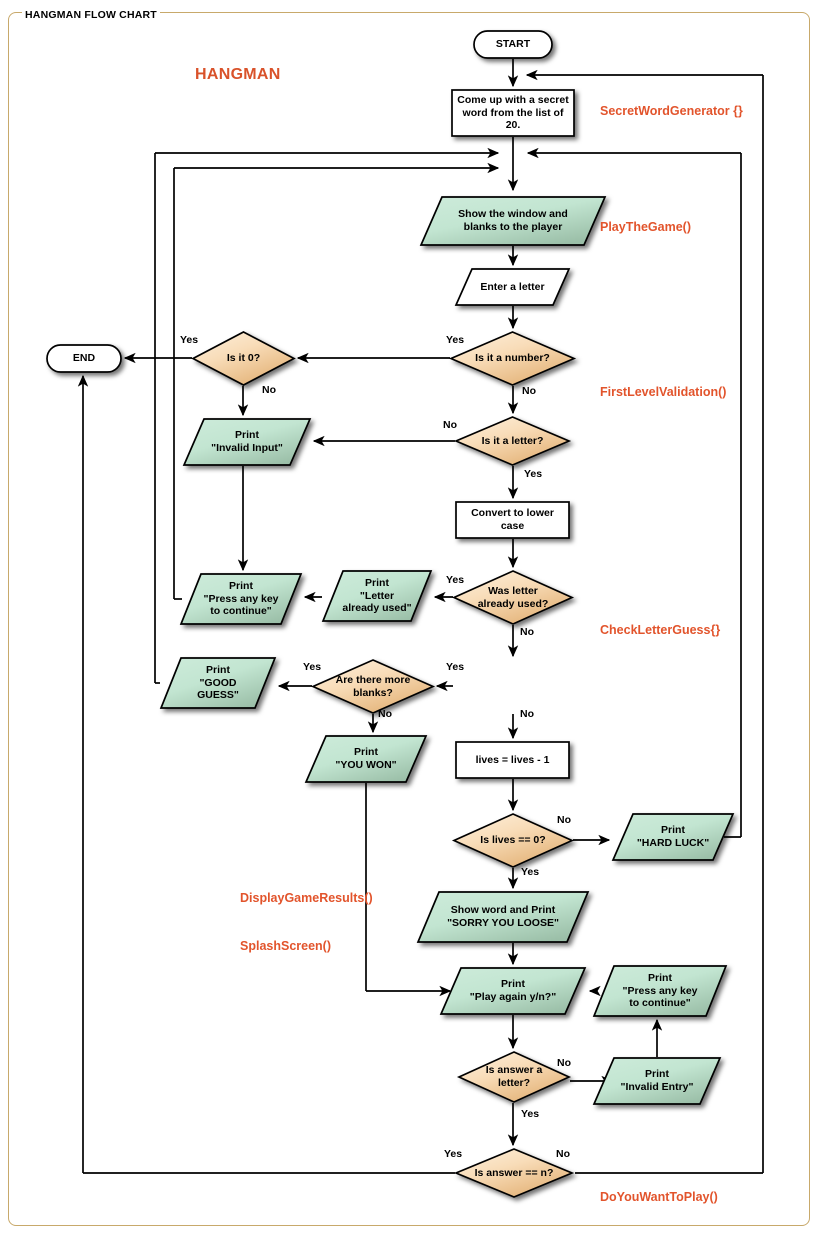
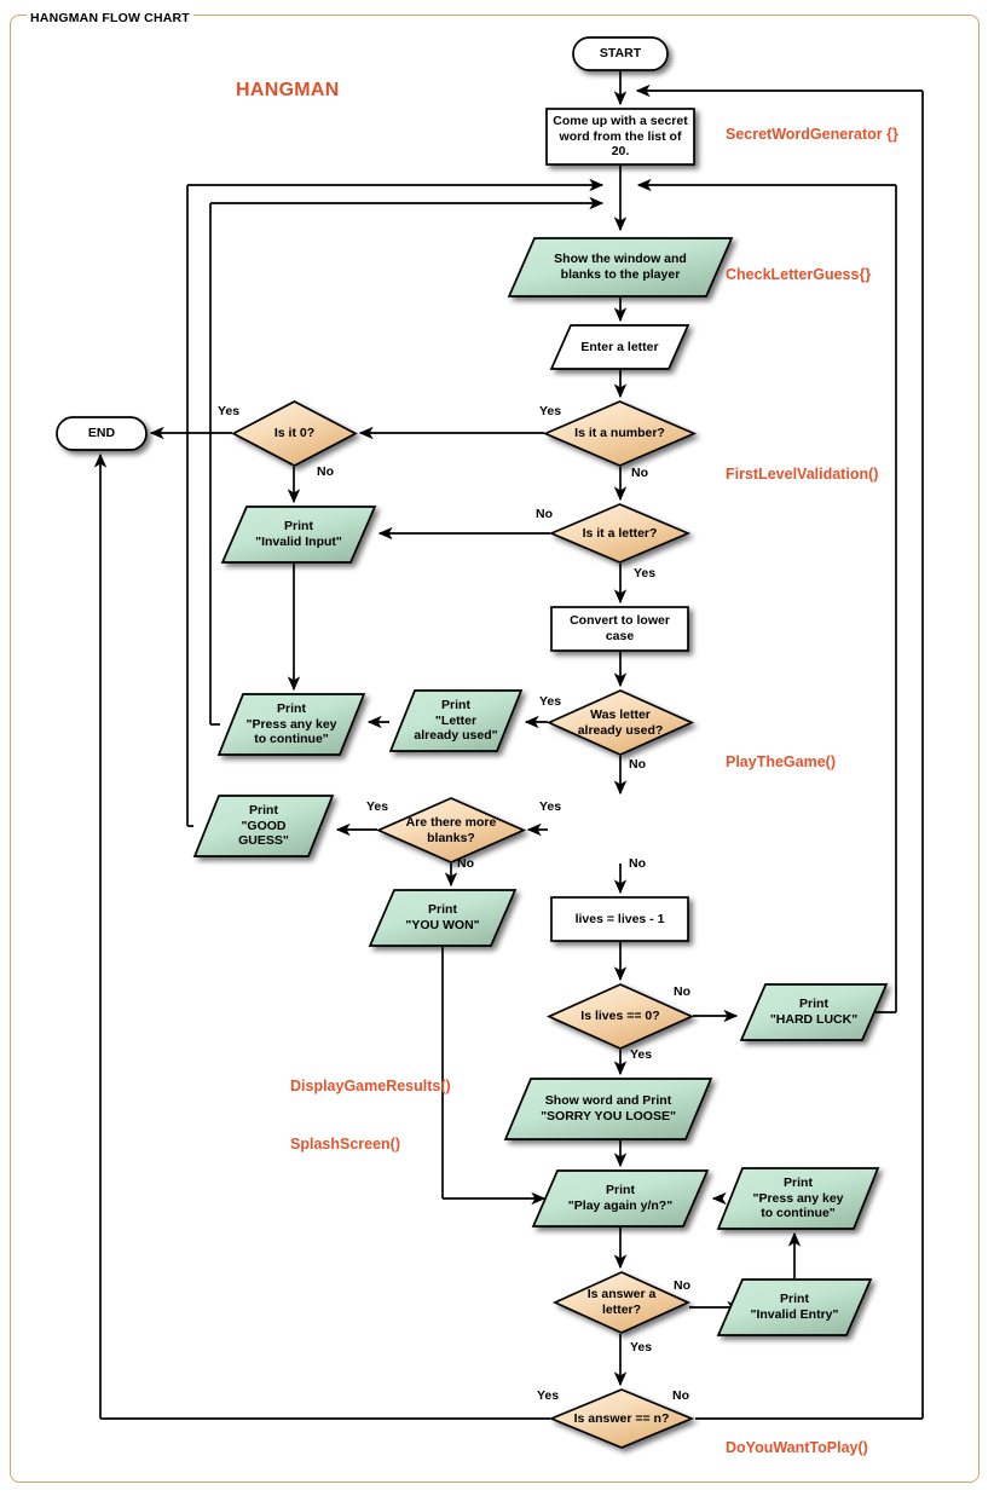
  HANGMAN FLOW CHART
  HANGMAN
  START
  Come up with a secret
  word from the list of 20.
  Show the window and
  blanks to the player
  Enter a letter
  Is it a number?
  Is it 0?
  END
  Is it a letter?
  Print
  "Invalid Input"
  Convert to lower case
  Was letter
  already used?
  Print
  "Letter
  already used"
  Print
  "Press any key
  to continue"
  Are there more
  blanks?
  Print
  "GOOD
  GUESS"
  Print
  "YOU WON"
  lives = lives - 1
  Is lives == 0?
  Print
  "HARD LUCK"
  Show word and Print
  "SORRY YOU LOOSE"
  Print
  "Play again y/n?"
  Print
  "Press any key
  to continue"
  Is answer a
  letter?
  Print
  "Invalid Entry"
  Is answer == n?
  SecretWordGenerator {}
- PlayTheGame()
+ CheckLetterGuess{}
  FirstLevelValidation()
- CheckLetterGuess{}
+ PlayTheGame()
  DisplayGameResults()
  SplashScreen()
  DoYouWantToPlay()
  Yes
  No
  Yes
  No
  No
  Yes
  Yes
  No
  Yes
  No
  Yes
  No
  No
  Yes
  No
  Yes
  Yes
  No
